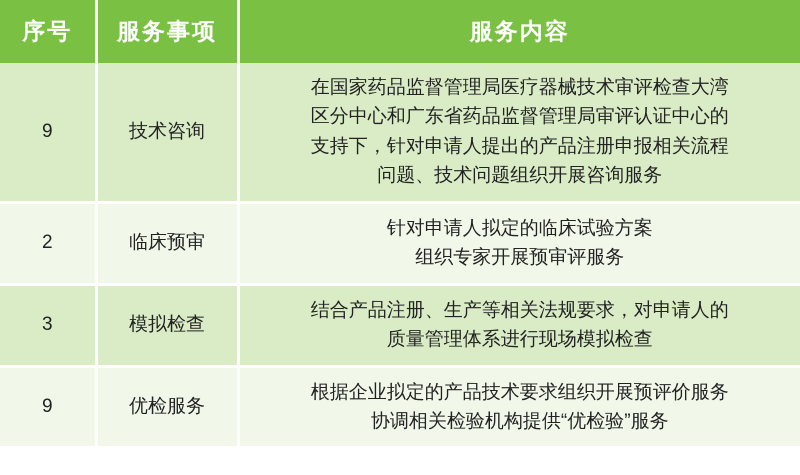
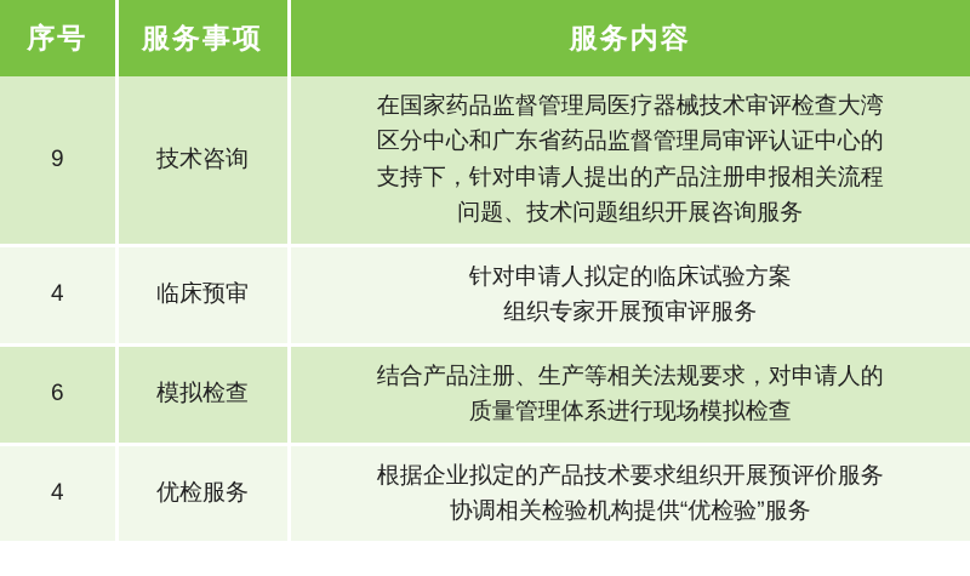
  序号	服务事项	服务内容
  9	技术咨询	在国家药品监督管理局医疗器械技术审评检查大湾 区分中心和广东省药品监督管理局审评认证中心的 支持下，针对申请人提出的产品注册申报相关流程 问题、技术问题组织开展咨询服务
- 2	临床预审	针对申请人拟定的临床试验方案 组织专家开展预审评服务
+ 4	临床预审	针对申请人拟定的临床试验方案 组织专家开展预审评服务
- 3	模拟检查	结合产品注册、生产等相关法规要求，对申请人的 质量管理体系进行现场模拟检查
+ 6	模拟检查	结合产品注册、生产等相关法规要求，对申请人的 质量管理体系进行现场模拟检查
- 9	优检服务	根据企业拟定的产品技术要求组织开展预评价服务 协调相关检验机构提供“优检验”服务
+ 4	优检服务	根据企业拟定的产品技术要求组织开展预评价服务 协调相关检验机构提供“优检验”服务
